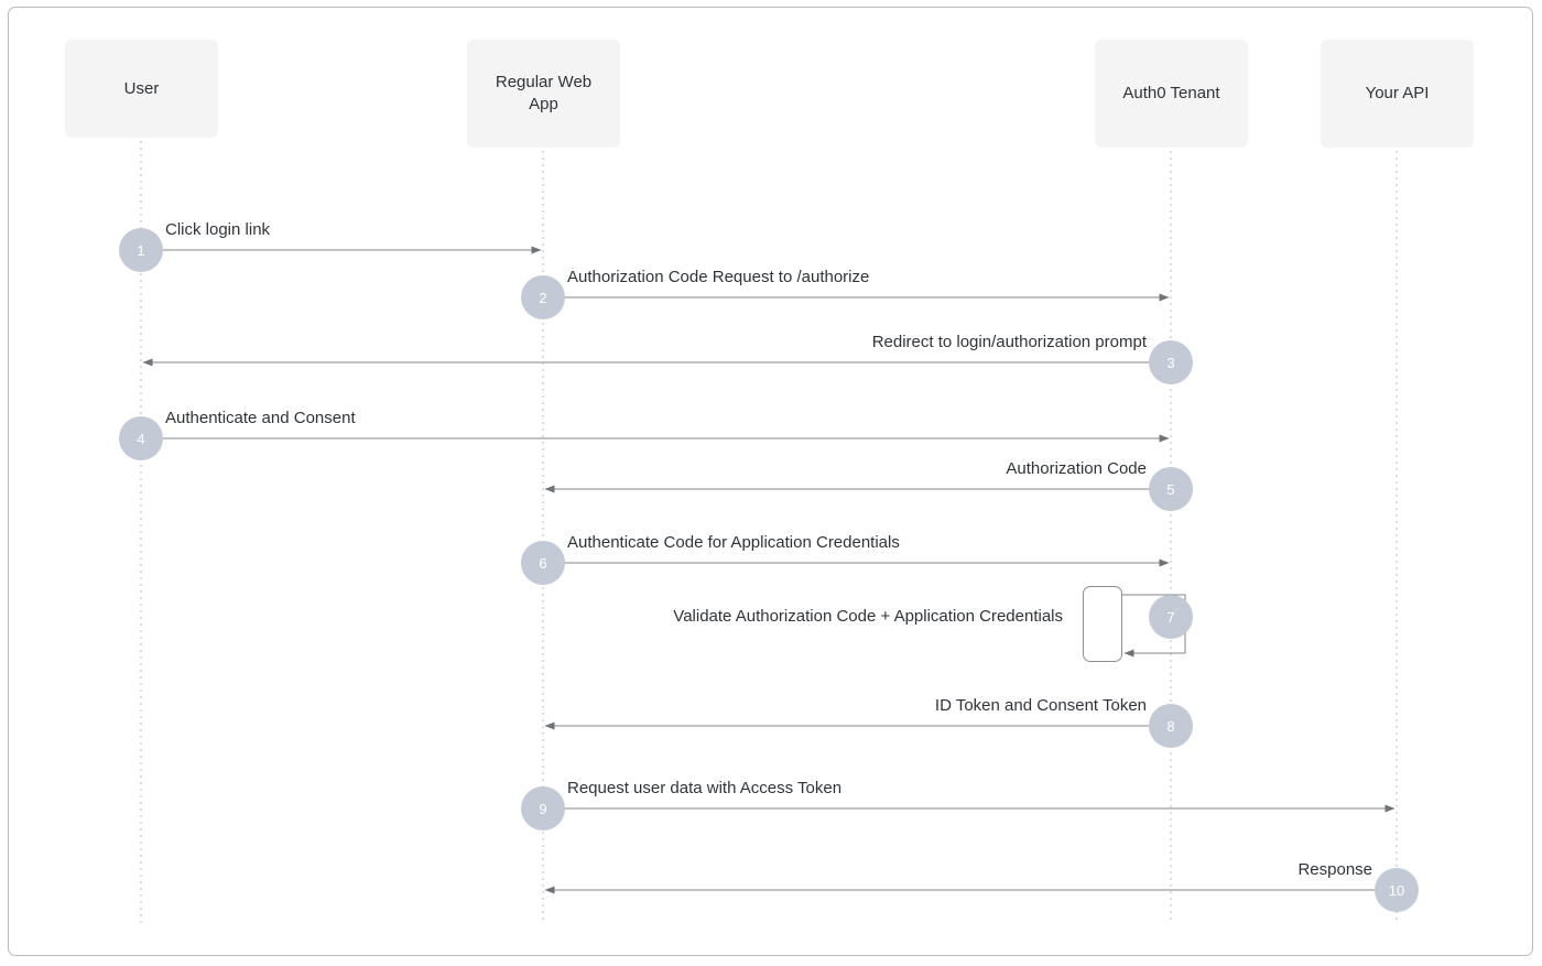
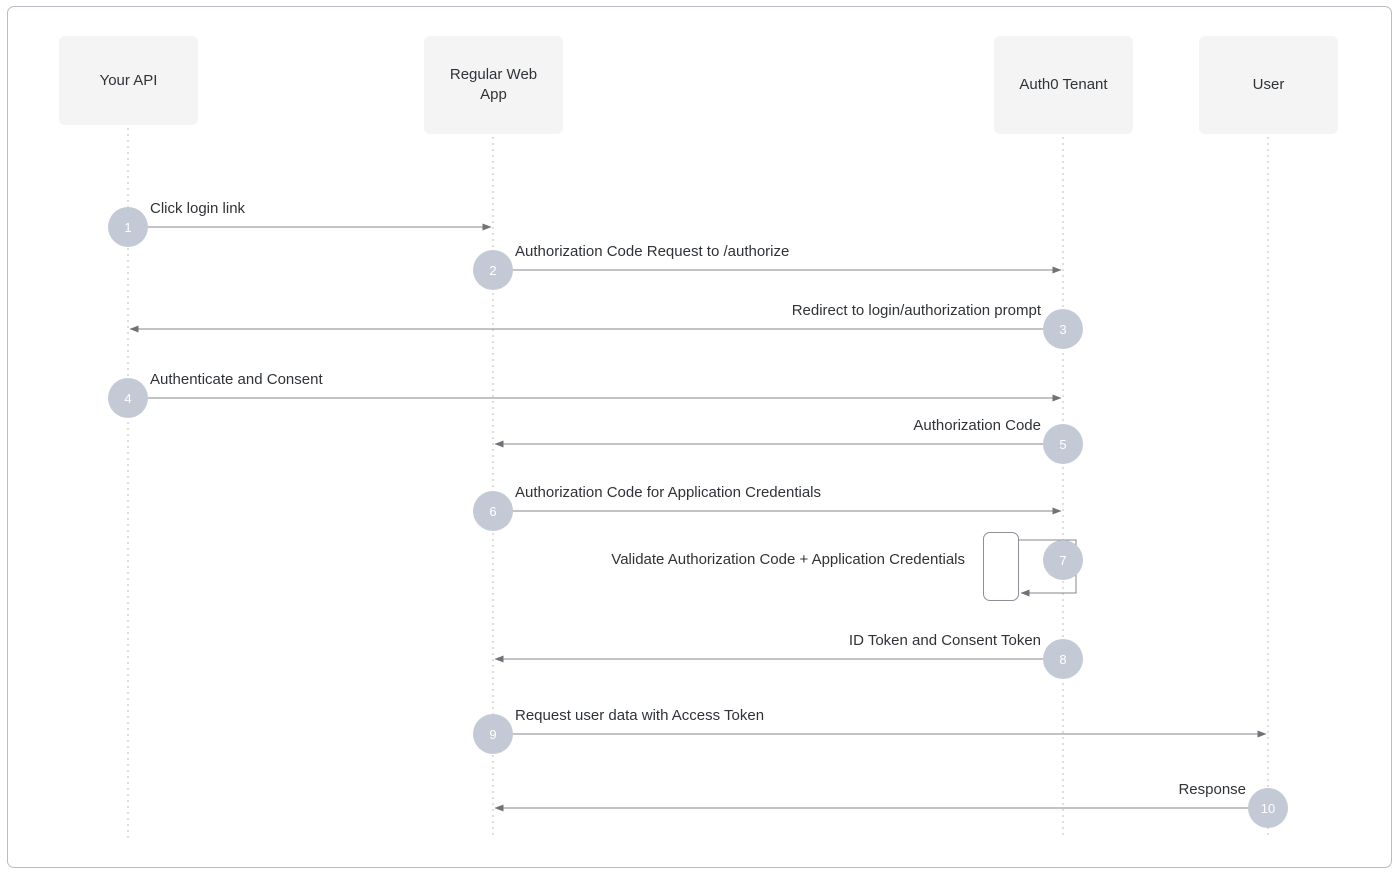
- User
+ Your API
  Regular Web
  App
  Auth0 Tenant
- Your API
+ User
  Click login link
  Authorization Code Request to /authorize
  Redirect to login/authorization prompt
  Authenticate and Consent
  Authorization Code
- Authenticate Code for Application Credentials
+ Authorization Code for Application Credentials
  Validate Authorization Code + Application Credentials
  ID Token and Consent Token
  Request user data with Access Token
  Response
  1
  2
  3
  4
  5
  6
  7
  8
  9
  10
